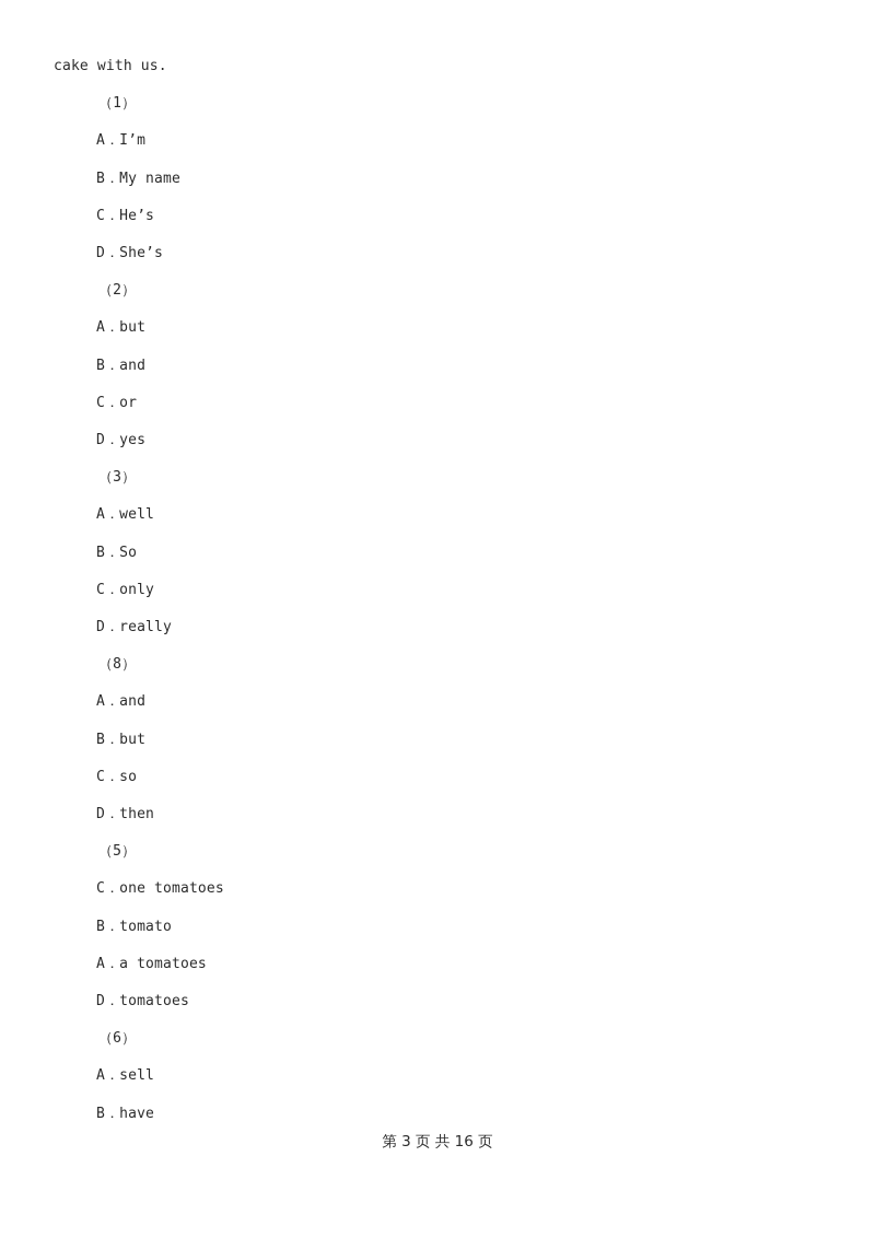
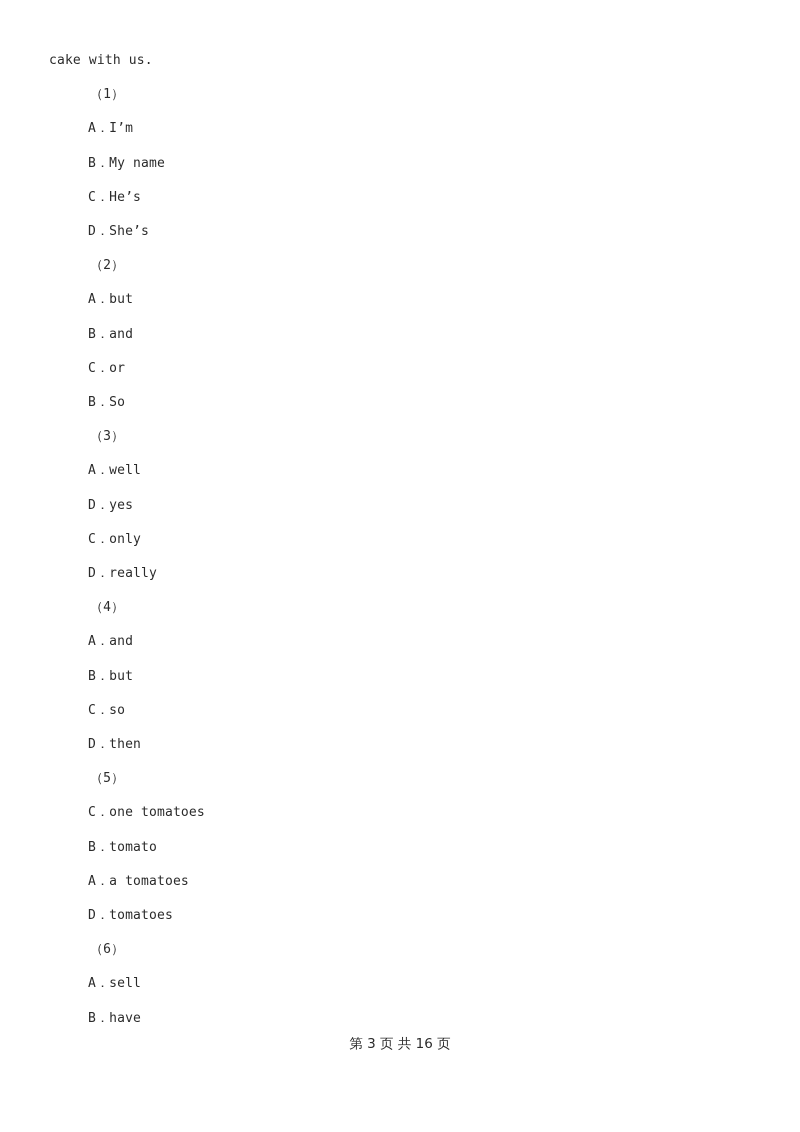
  cake with us.
  （1）
  A．I’m
  B．My name
  C．He’s
  D．She’s
  （2）
  A．but
  B．and
  C．or
- D．yes
+ B．So
  （3）
  A．well
- B．So
+ D．yes
  C．only
  D．really
- （8）
+ （4）
  A．and
  B．but
  C．so
  D．then
  （5）
  C．one tomatoes
  B．tomato
  A．a tomatoes
  D．tomatoes
  （6）
  A．sell
  B．have
  第 3 页 共 16 页
